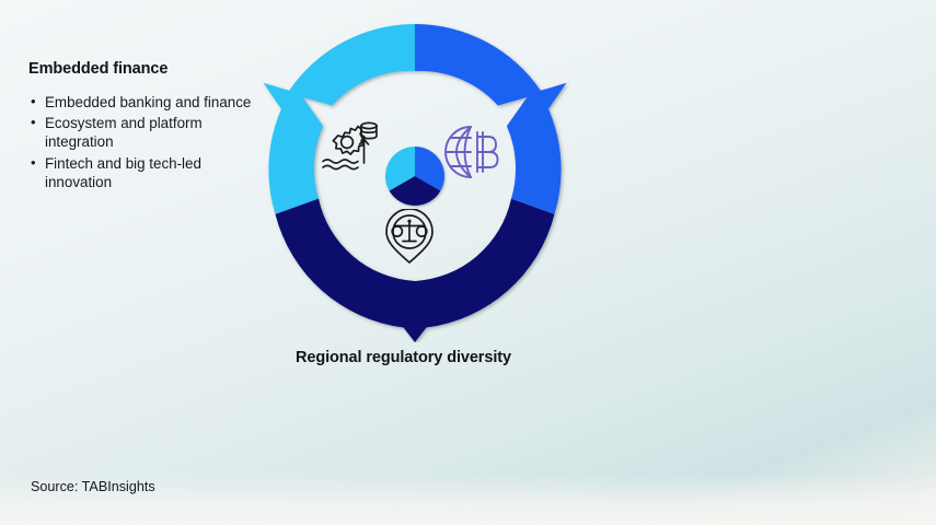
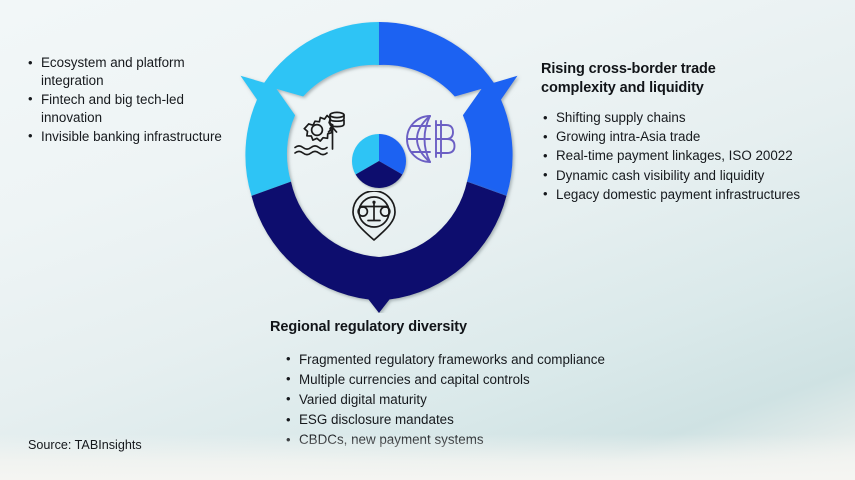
- Embedded finance
- Embedded banking and finance
  Ecosystem and platform integration
  Fintech and big tech-led innovation
+ Invisible banking infrastructure
+ Rising cross-border trade
+ complexity and liquidity
+ Shifting supply chains
+ Growing intra-Asia trade
+ Real-time payment linkages, ISO 20022
+ Dynamic cash visibility and liquidity
+ Legacy domestic payment infrastructures
  Regional regulatory diversity
+ Fragmented regulatory frameworks and compliance
+ Multiple currencies and capital controls
+ Varied digital maturity
+ ESG disclosure mandates
  Source: TABInsights
